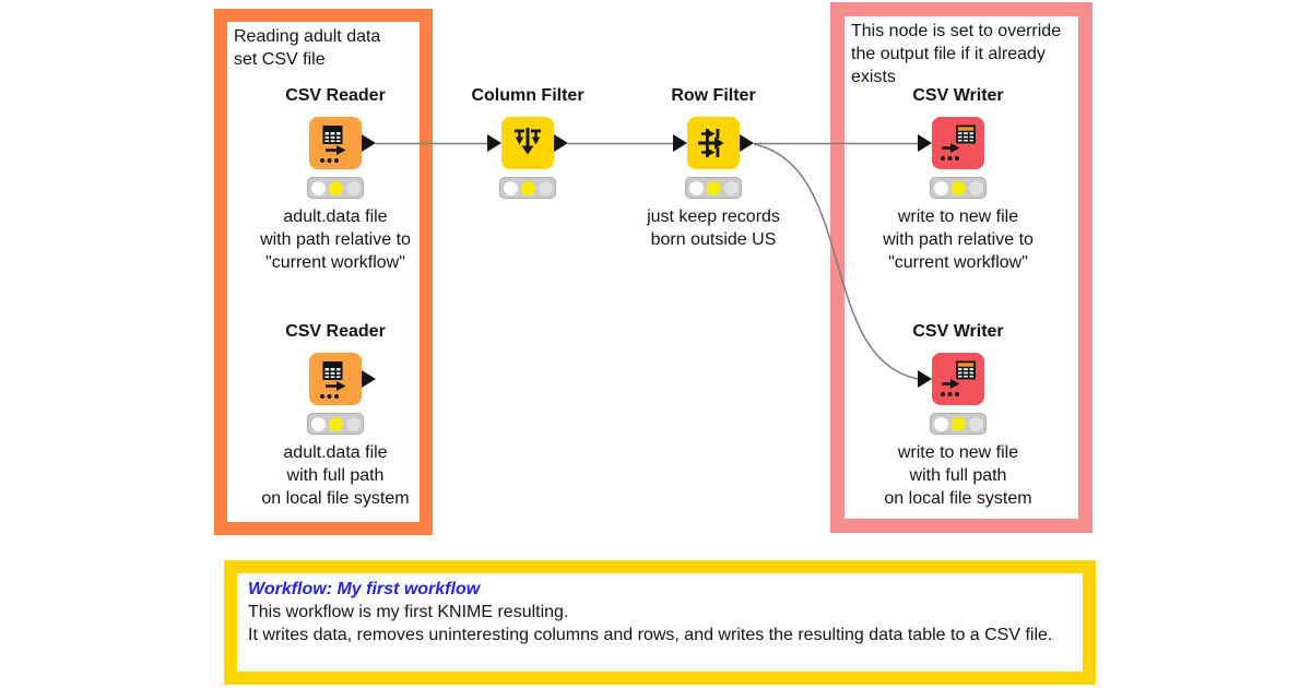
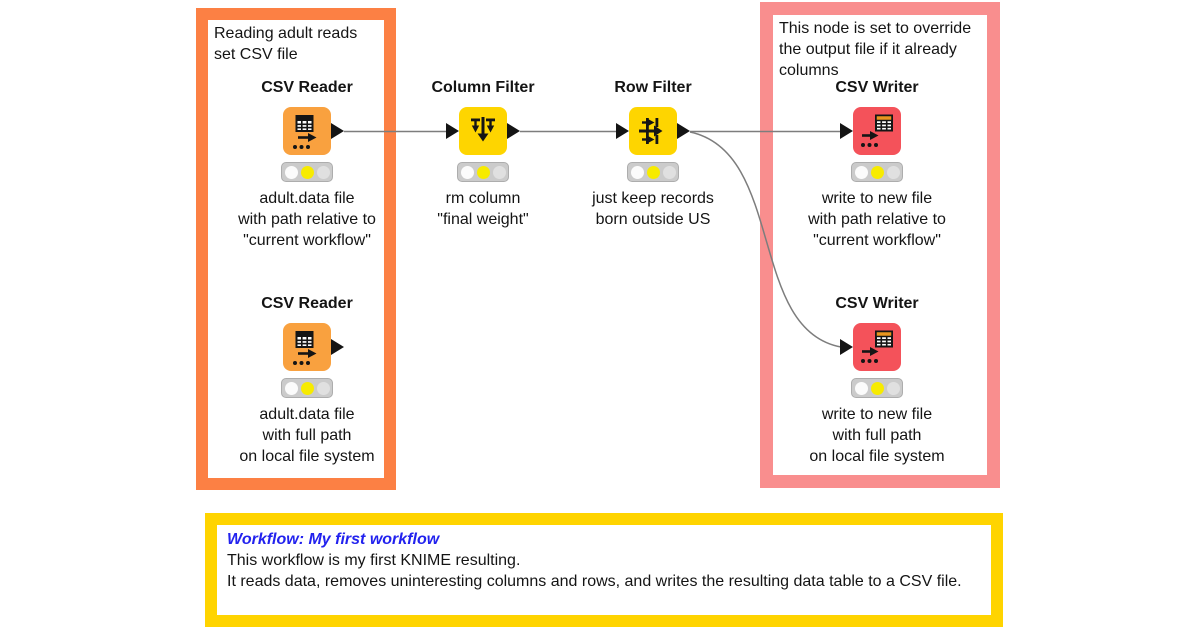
- Reading adult data set CSV file
+ Reading adult reads set CSV file
- This node is set to override the output file if it already exists
+ This node is set to override the output file if it already columns
  CSV Reader
  adult.data file
  with path relative to
  "current workflow"
  Column Filter
+ rm column
+ "final weight"
  Row Filter
  just keep records
  born outside US
  CSV Writer
  write to new file
  with path relative to
  "current workflow"
  CSV Reader
  adult.data file
  with full path
  on local file system
  CSV Writer
  write to new file
  with full path
  on local file system
  Workflow: My first workflow
  This workflow is my first KNIME resulting.
- It writes data, removes uninteresting columns and rows, and writes the resulting data table to a CSV file.
+ It reads data, removes uninteresting columns and rows, and writes the resulting data table to a CSV file.
